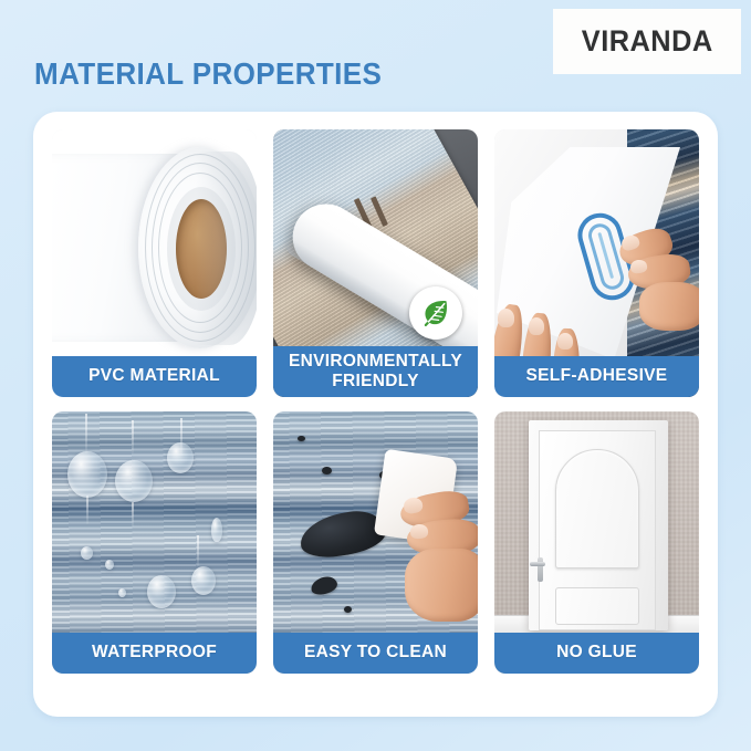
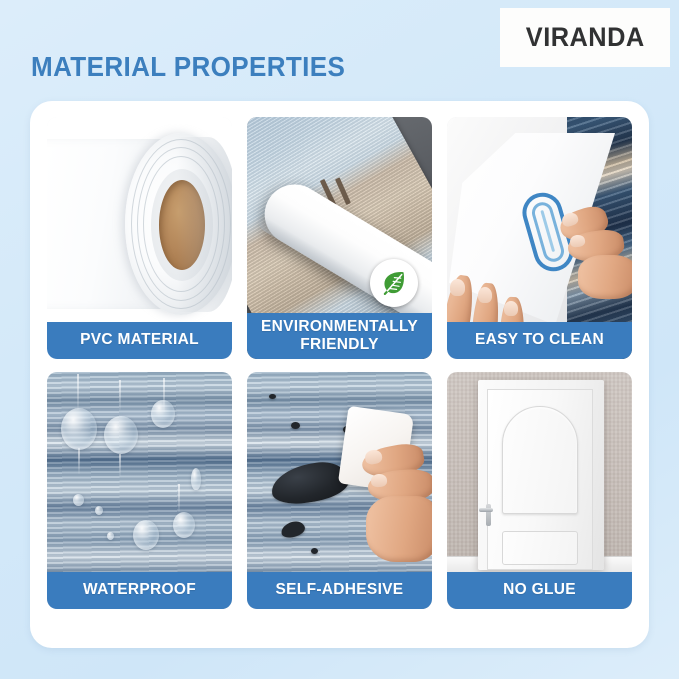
  VIRANDA
  MATERIAL PROPERTIES
  PVC MATERIAL
  ENVIRONMENTALLY
  FRIENDLY
- SELF-ADHESIVE
+ EASY TO CLEAN
  WATERPROOF
- EASY TO CLEAN
+ SELF-ADHESIVE
  NO GLUE
